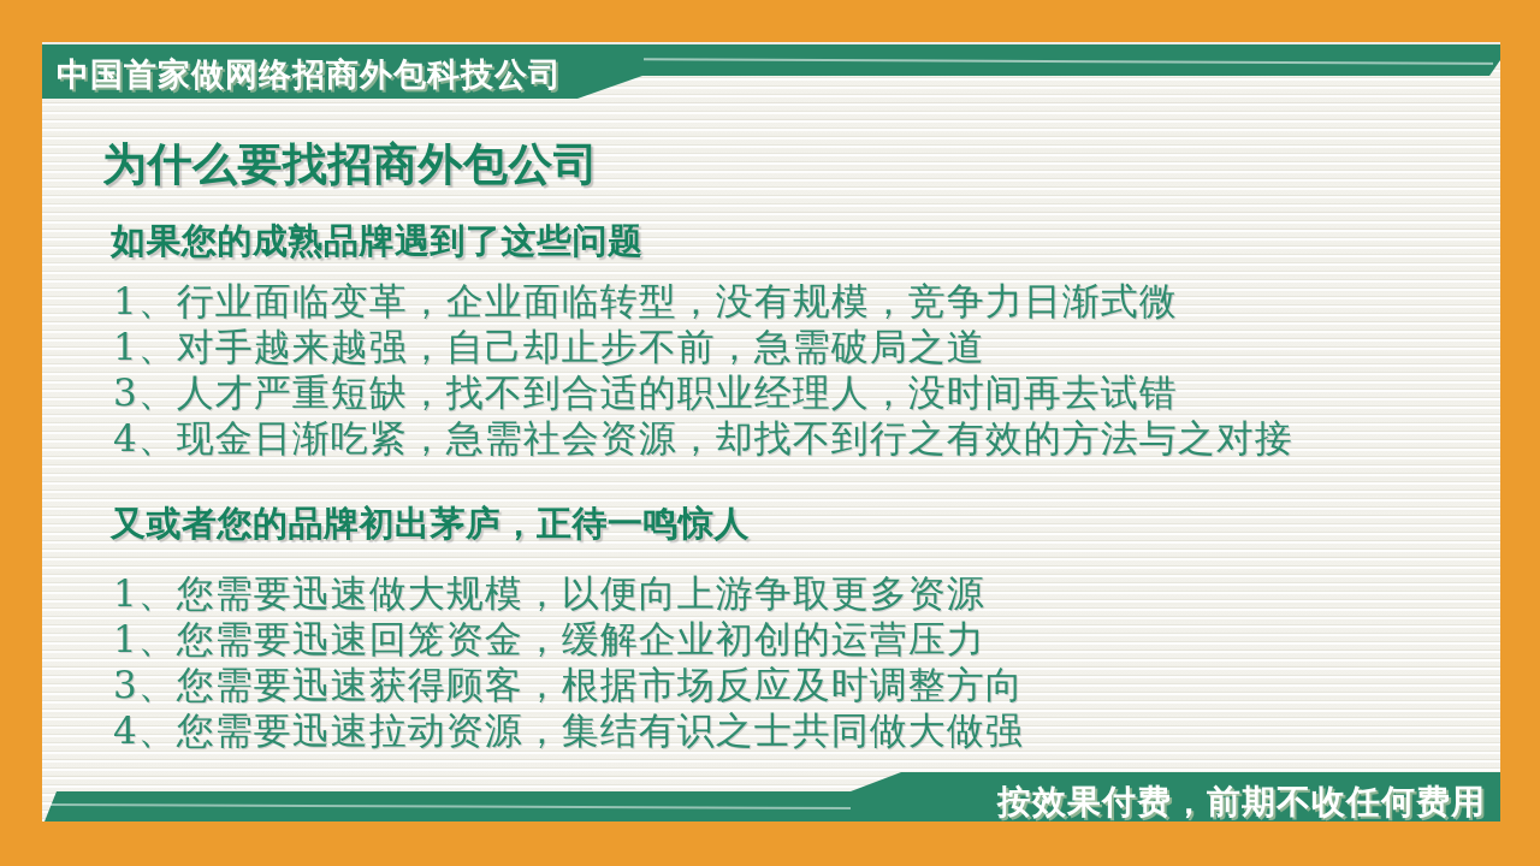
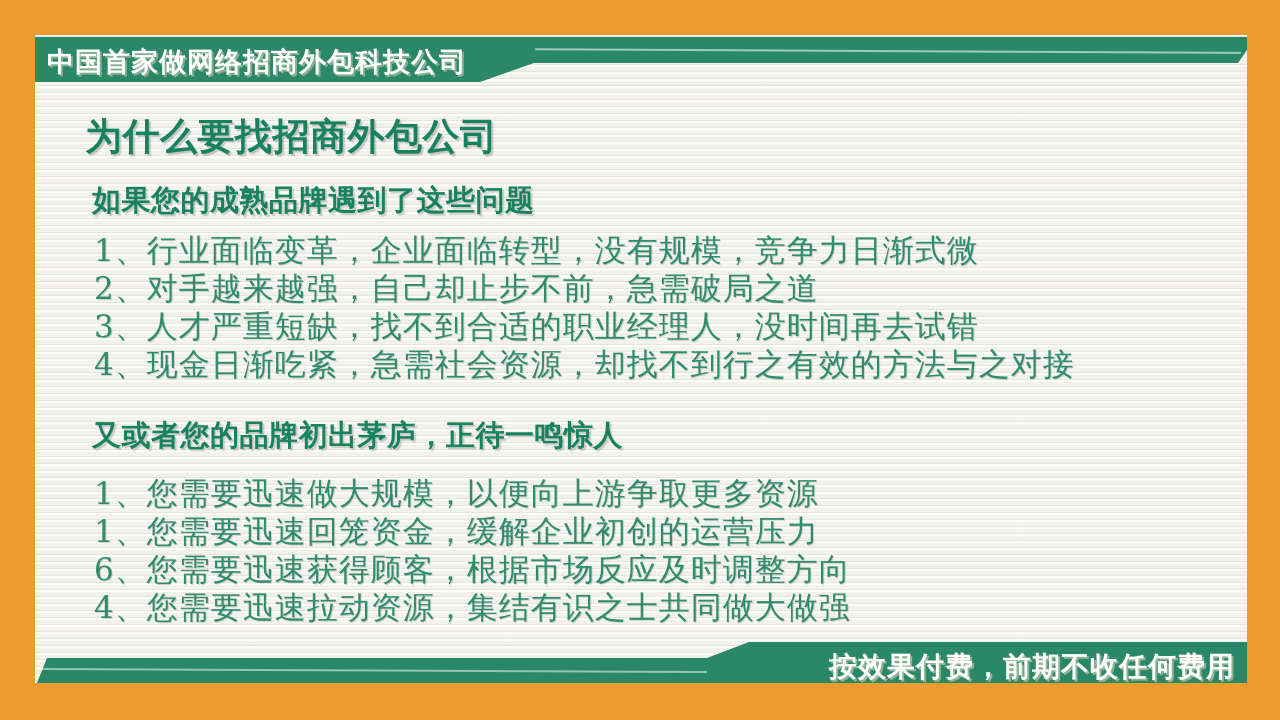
  中国首家做网络招商外包科技公司
  为什么要找招商外包公司
  如果您的成熟品牌遇到了这些问题
  1、行业面临变革，企业面临转型，没有规模，竞争力日渐式微
- 1、对手越来越强，自己却止步不前，急需破局之道
+ 2、对手越来越强，自己却止步不前，急需破局之道
  3、人才严重短缺，找不到合适的职业经理人，没时间再去试错
  4、现金日渐吃紧，急需社会资源，却找不到行之有效的方法与之对接
  又或者您的品牌初出茅庐，正待一鸣惊人
  1、您需要迅速做大规模，以便向上游争取更多资源
  1、您需要迅速回笼资金，缓解企业初创的运营压力
- 3、您需要迅速获得顾客，根据市场反应及时调整方向
+ 6、您需要迅速获得顾客，根据市场反应及时调整方向
  4、您需要迅速拉动资源，集结有识之士共同做大做强
  按效果付费，前期不收任何费用
